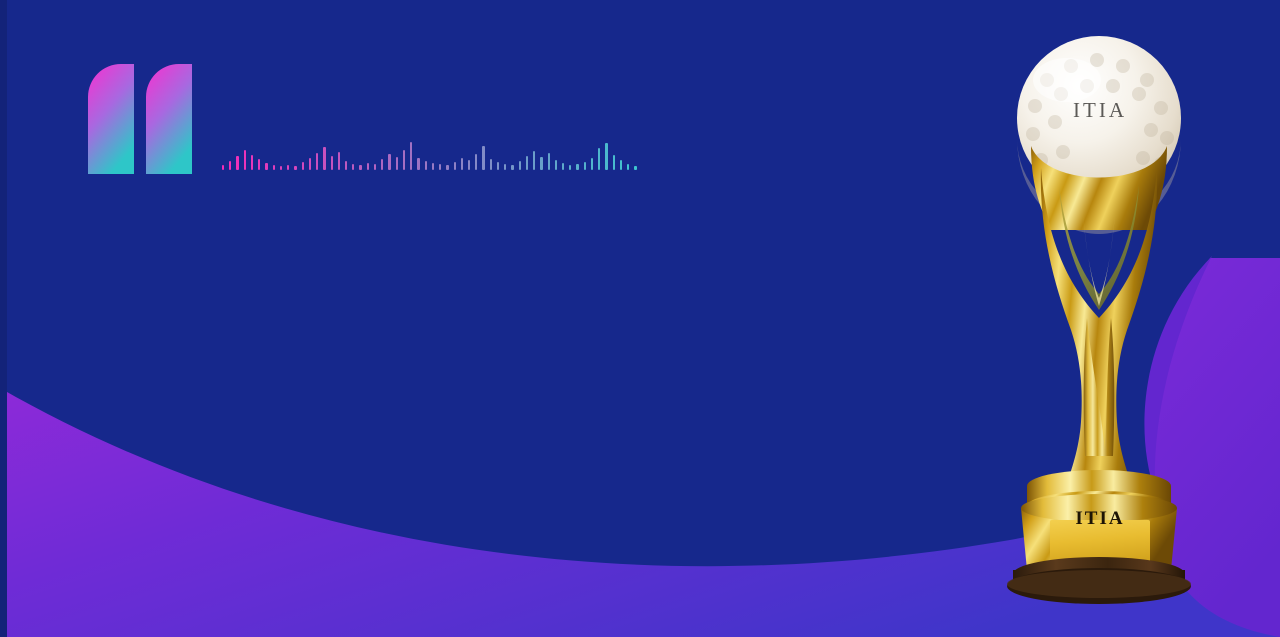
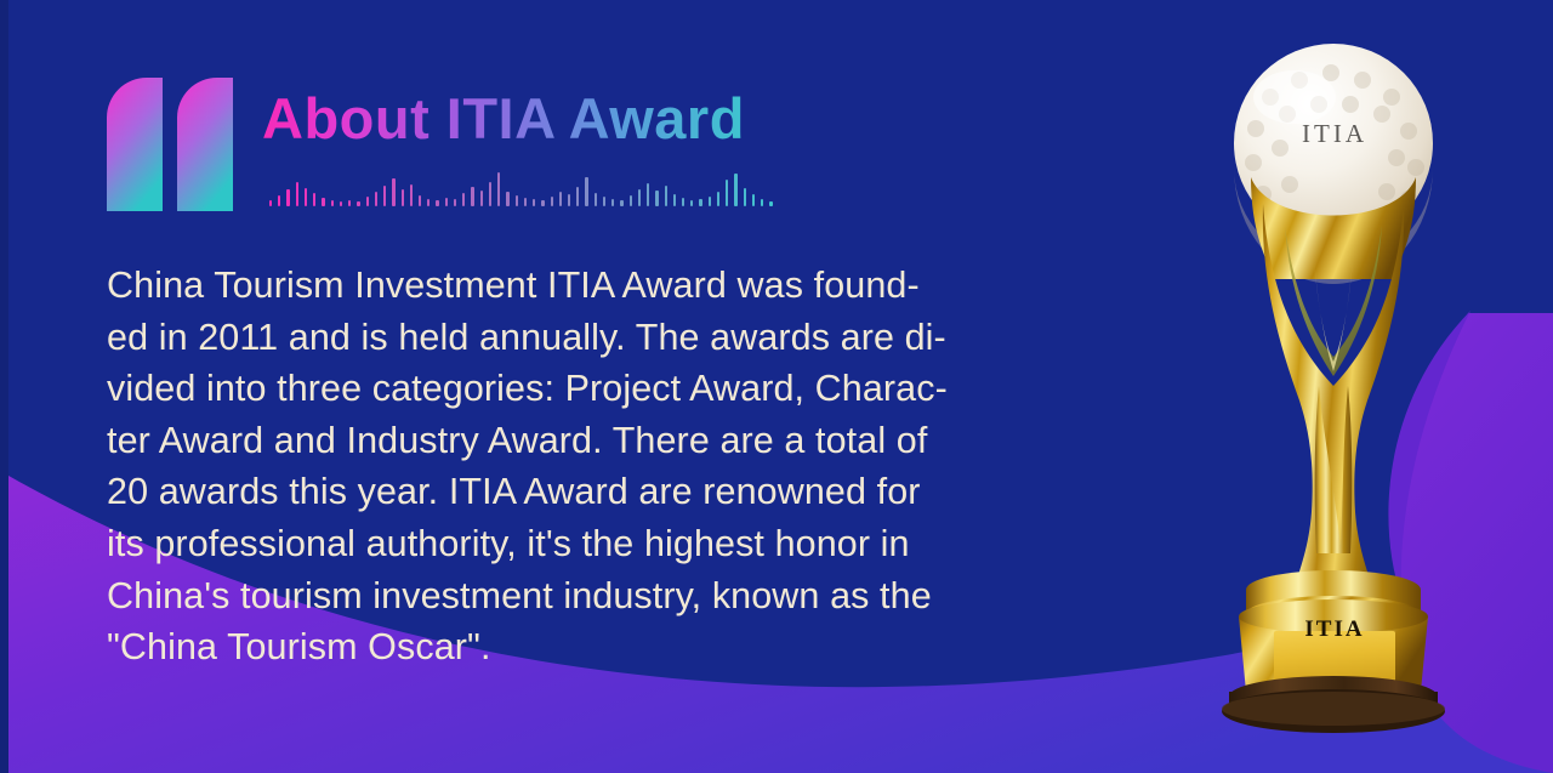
+ About ITIA Award
+ China Tourism Investment ITIA Award was found-
+ ed in 2011 and is held annually. The awards are di-
+ vided into three categories: Project Award, Charac-
+ ter Award and Industry Award. There are a total of
+ 20 awards this year. ITIA Award are renowned for
+ its professional authority, it's the highest honor in
+ China's tourism investment industry, known as the
+ "China Tourism Oscar".
  ITIA
  ITIA
